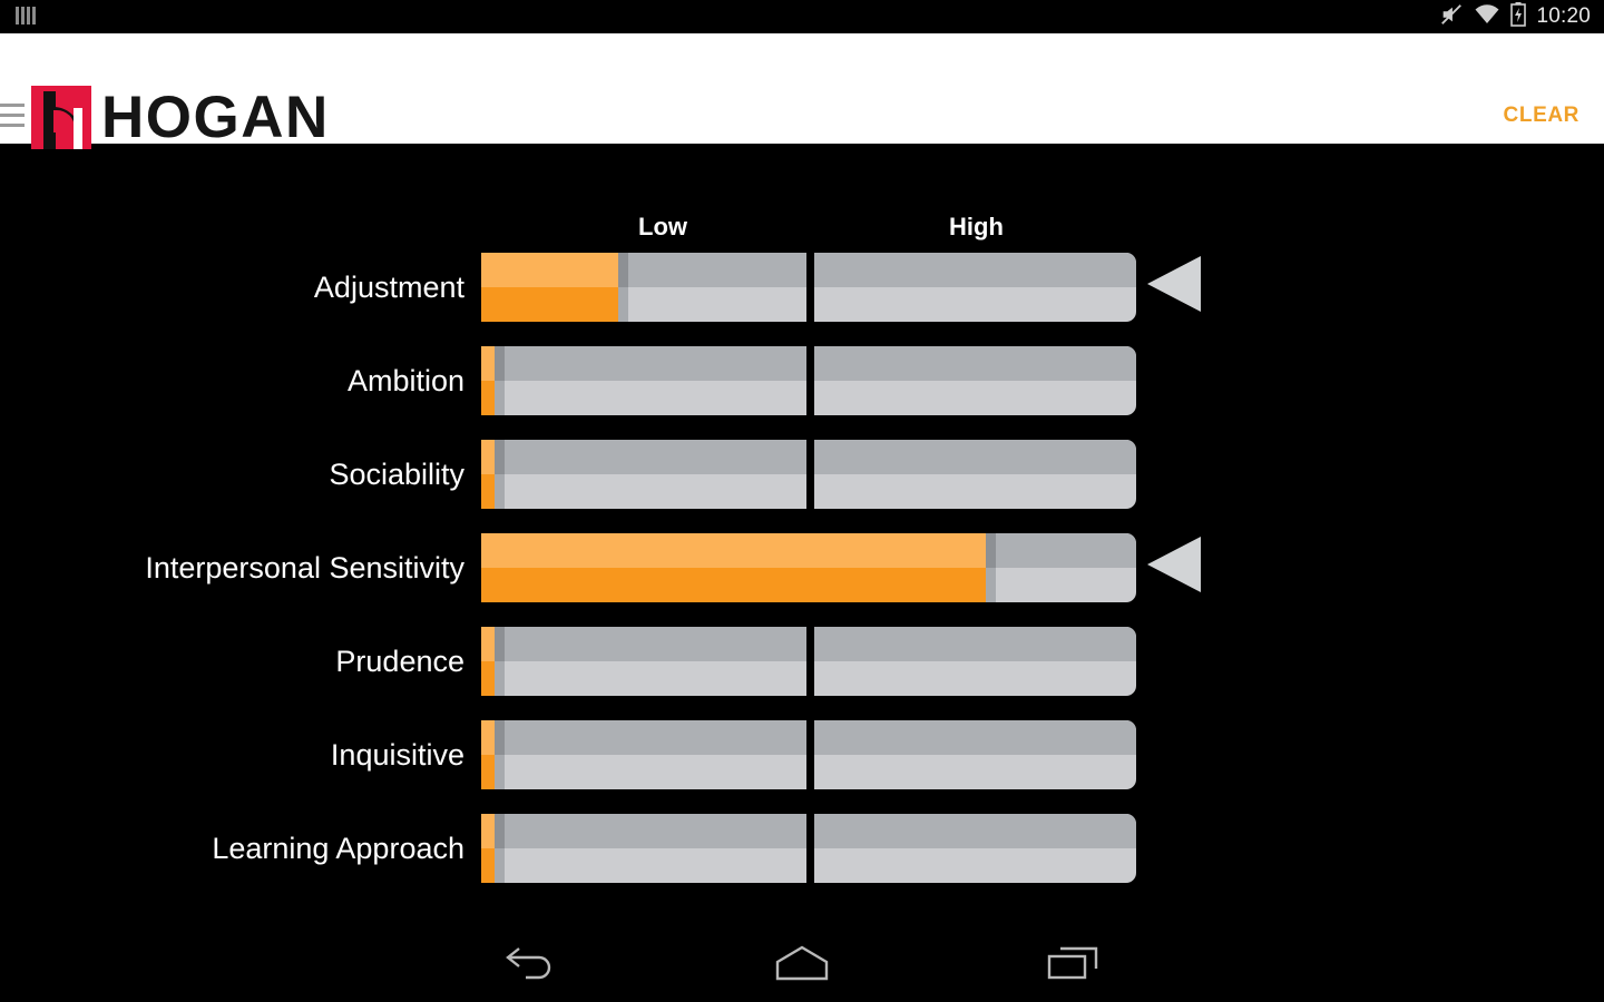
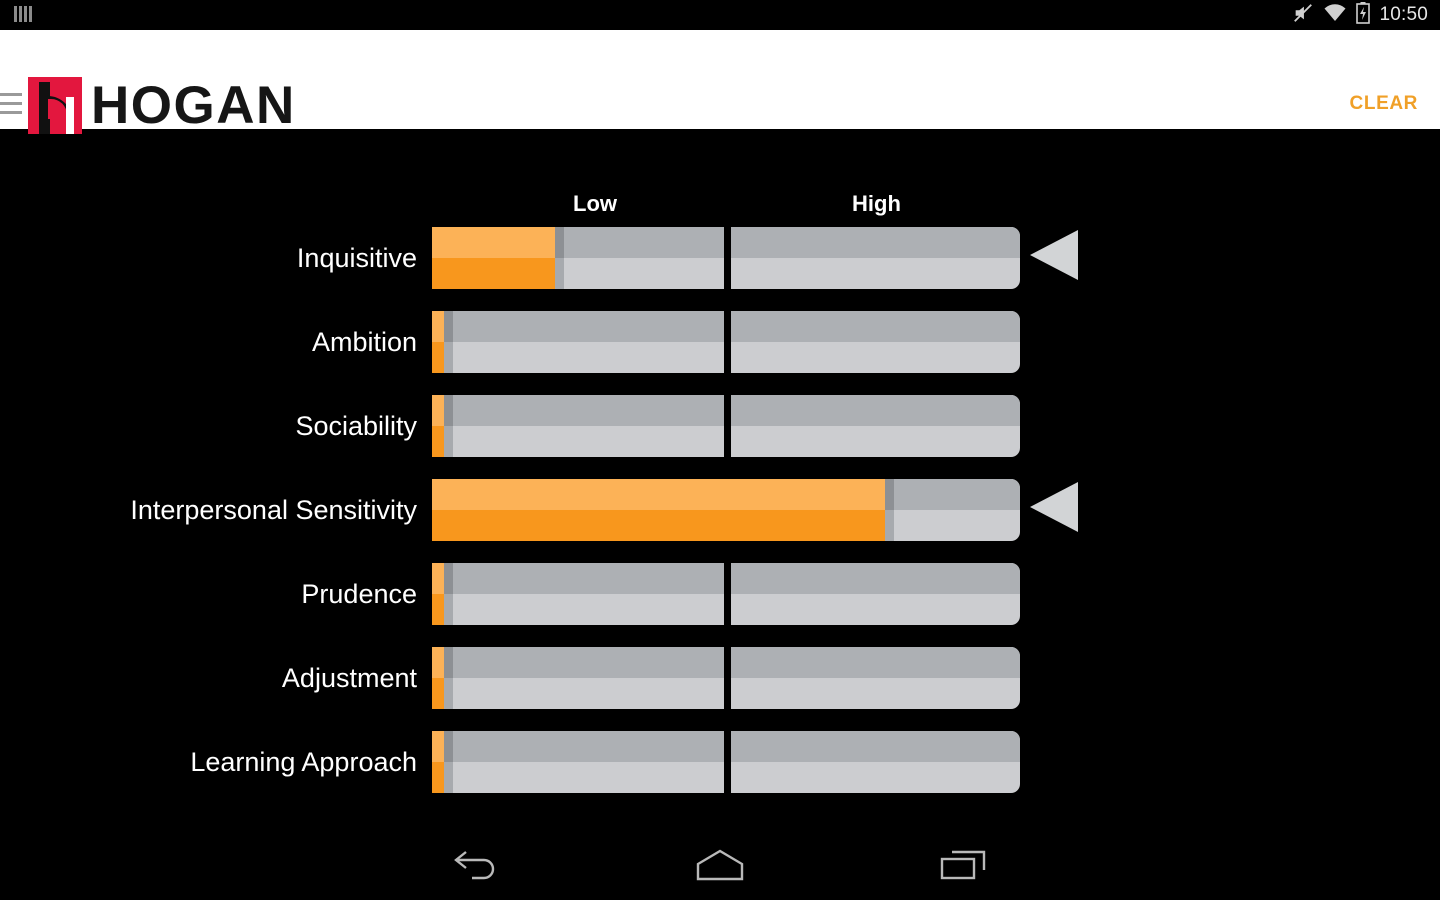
- 10:20
+ 10:50
  HOGAN
  CLEAR
  Low
  High
- Adjustment
+ Inquisitive
  Ambition
  Sociability
  Interpersonal Sensitivity
  Prudence
- Inquisitive
+ Adjustment
  Learning Approach
